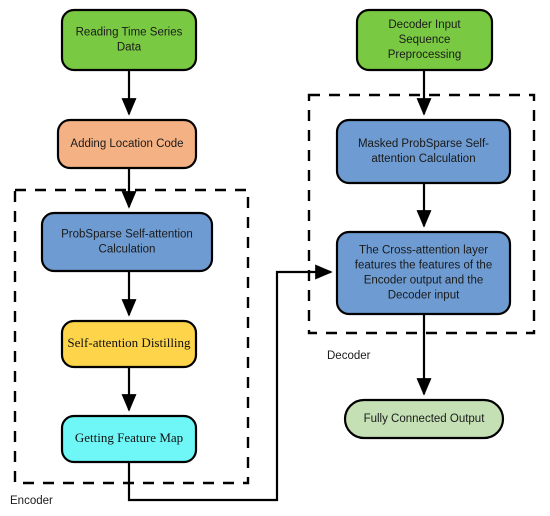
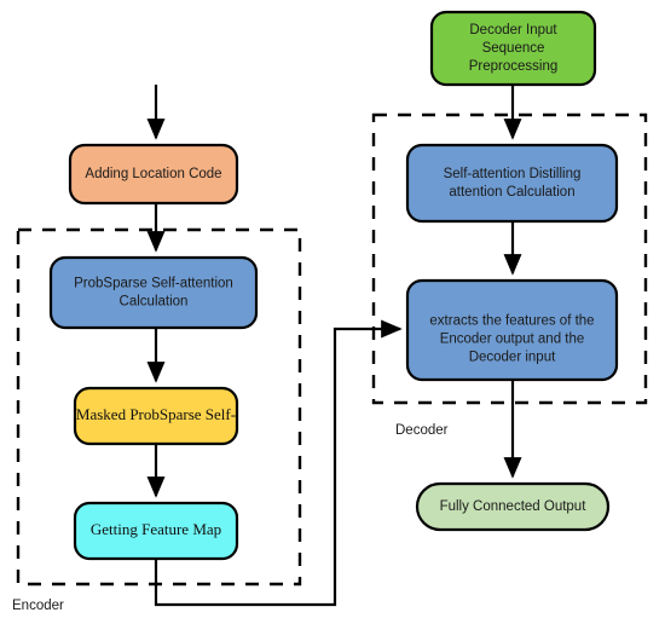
  Encoder
  Decoder
- Reading Time Series
- Data
  Adding Location Code
  ProbSparse Self-attention
  Calculation
- Self-attention Distilling
+ Masked ProbSparse Self-
  Getting Feature Map
  Decoder Input
  Sequence
  Preprocessing
- Masked ProbSparse Self-
+ Self-attention Distilling
  attention Calculation
- The Cross-attention layer
- features the features of the
+ extracts the features of the
  Encoder output and the
  Decoder input
  Fully Connected Output
